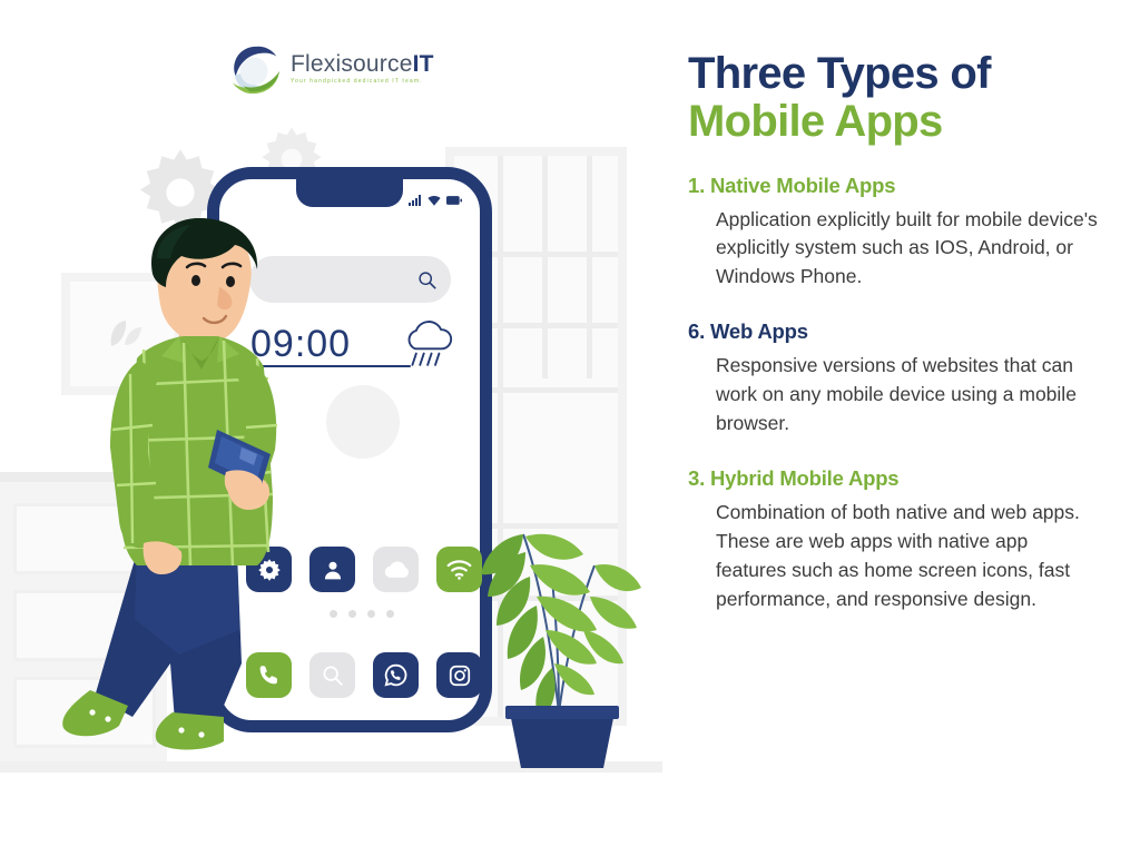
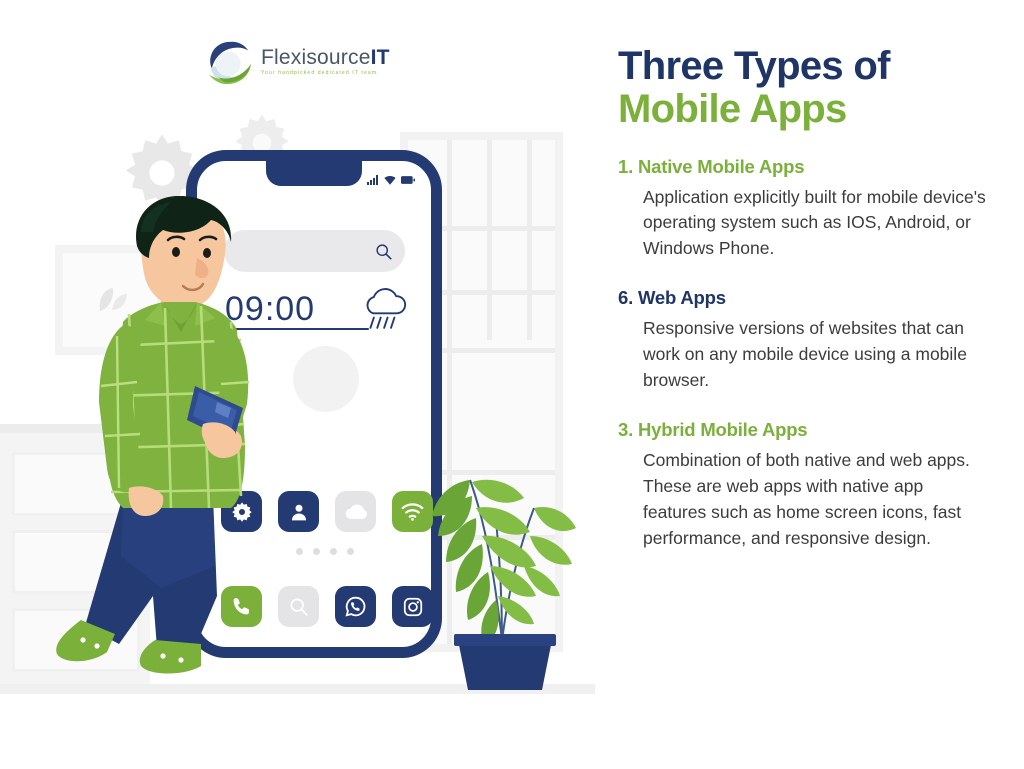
  09:00
  FlexisourceIT
  Three Types of
  Mobile Apps
  1. Native Mobile Apps
- Application explicitly built for mobile device's explicitly system such as IOS, Android, or Windows Phone.
+ Application explicitly built for mobile device's operating system such as IOS, Android, or Windows Phone.
  6. Web Apps
  Responsive versions of websites that can work on any mobile device using a mobile browser.
  3. Hybrid Mobile Apps
  Combination of both native and web apps. These are web apps with native app features such as home screen icons, fast performance, and responsive design.
